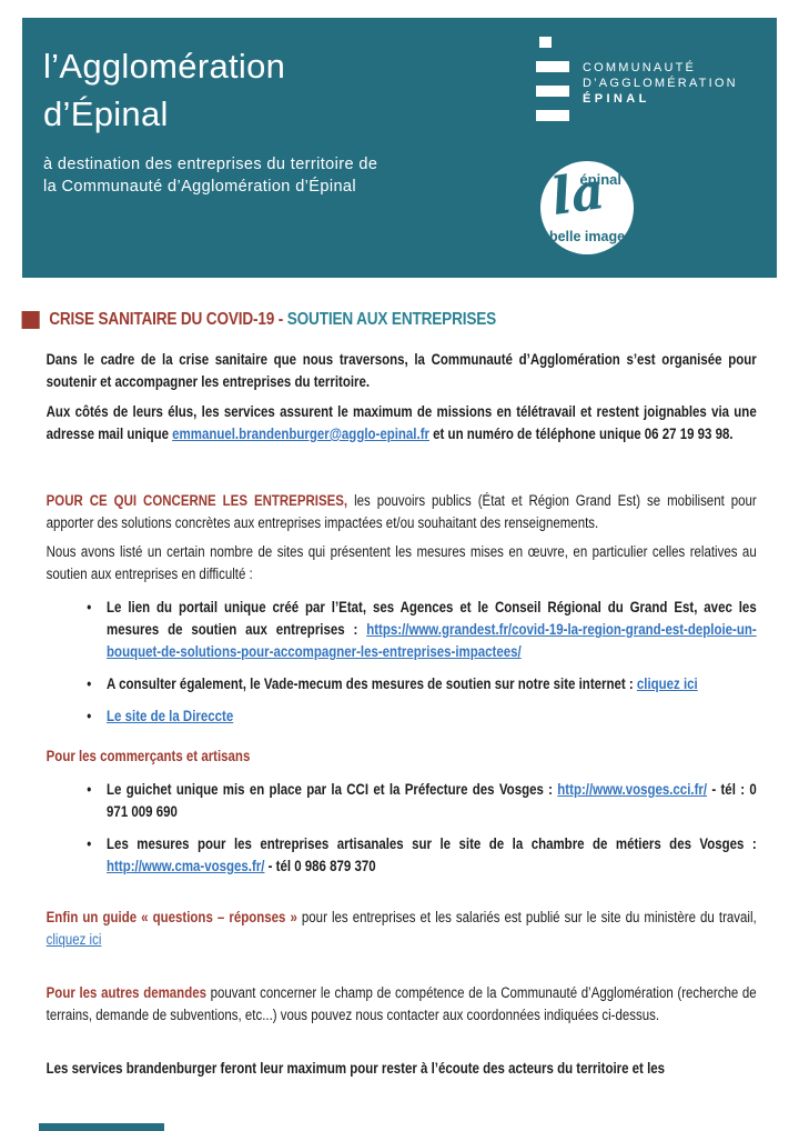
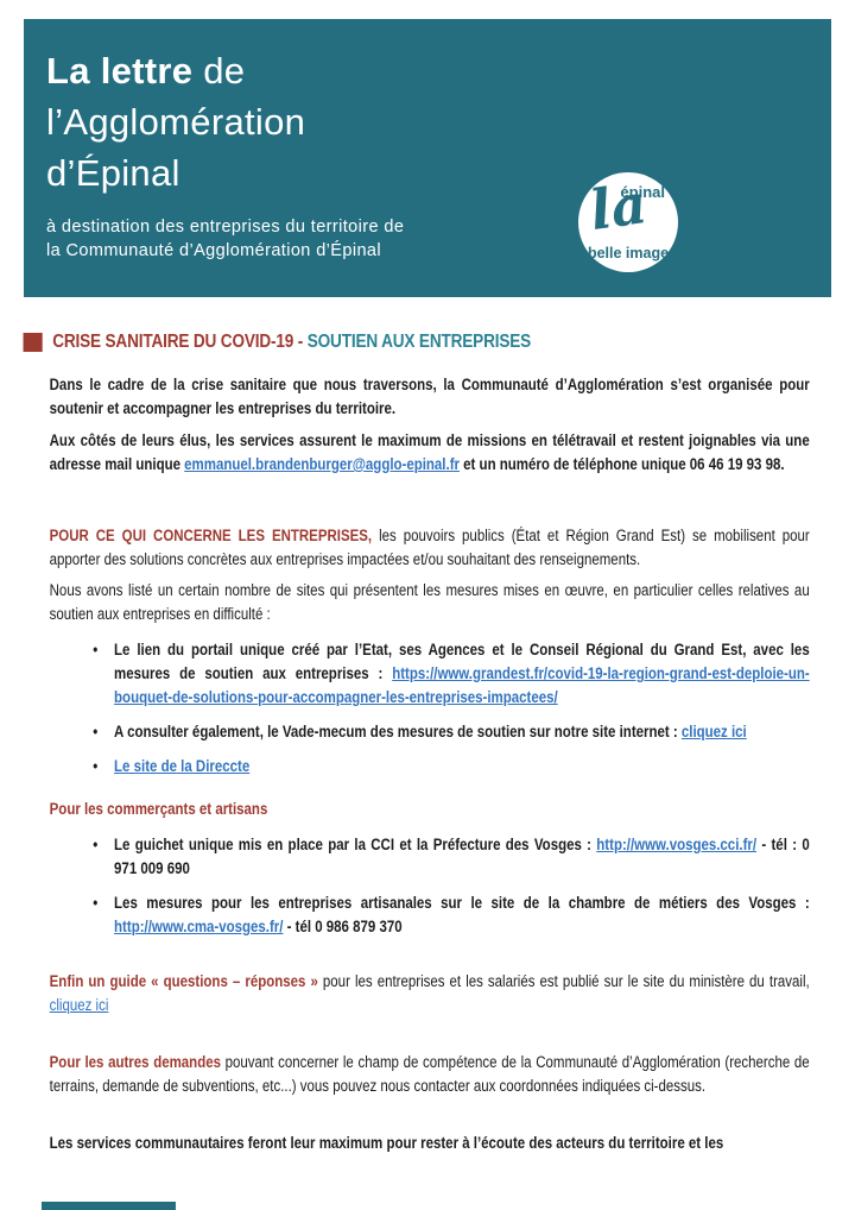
+ La lettre de
  l’Agglomération
  d’Épinal
  à destination des entreprises du territoire de
  la Communauté d’Agglomération d’Épinal
- COMMUNAUTÉ
- D’AGGLOMÉRATION
- ÉPINAL
  épinal
  belle image
  CRISE SANITAIRE DU COVID-19 - SOUTIEN AUX ENTREPRISES
  Dans le cadre de la crise sanitaire que nous traversons, la Communauté d’Agglomération s’est organisée pour soutenir et accompagner les entreprises du territoire.
- Aux côtés de leurs élus, les services assurent le maximum de missions en télétravail et restent joignables via une adresse mail unique emmanuel.brandenburger@agglo-epinal.fr et un numéro de téléphone unique 06 27 19 93 98.
+ Aux côtés de leurs élus, les services assurent le maximum de missions en télétravail et restent joignables via une adresse mail unique emmanuel.brandenburger@agglo-epinal.fr et un numéro de téléphone unique 06 46 19 93 98.
  POUR CE QUI CONCERNE LES ENTREPRISES, les pouvoirs publics (État et Région Grand Est) se mobilisent pour apporter des solutions concrètes aux entreprises impactées et/ou souhaitant des renseignements.
  Nous avons listé un certain nombre de sites qui présentent les mesures mises en œuvre, en particulier celles relatives au soutien aux entreprises en difficulté :
  •
  Le lien du portail unique créé par l’Etat, ses Agences et le Conseil Régional du Grand Est, avec les mesures de soutien aux entreprises : https://www.grandest.fr/covid-19-la-region-grand-est-deploie-un-bouquet-de-solutions-pour-accompagner-les-entreprises-impactees/
  •
  A consulter également, le Vade-mecum des mesures de soutien sur notre site internet : cliquez ici
  •
  Le site de la Direccte
  Pour les commerçants et artisans
  •
  Le guichet unique mis en place par la CCI et la Préfecture des Vosges : http://www.vosges.cci.fr/ - tél : 0 971 009 690
  •
  Les mesures pour les entreprises artisanales sur le site de la chambre de métiers des Vosges : http://www.cma-vosges.fr/ - tél 0 986 879 370
  Enfin un guide « questions – réponses » pour les entreprises et les salariés est publié sur le site du ministère du travail, cliquez ici
  Pour les autres demandes pouvant concerner le champ de compétence de la Communauté d’Agglomération (recherche de terrains, demande de subventions, etc...) vous pouvez nous contacter aux coordonnées indiquées ci-dessus.
- Les services brandenburger feront leur maximum pour rester à l’écoute des acteurs du territoire et les
+ Les services communautaires feront leur maximum pour rester à l’écoute des acteurs du territoire et les
